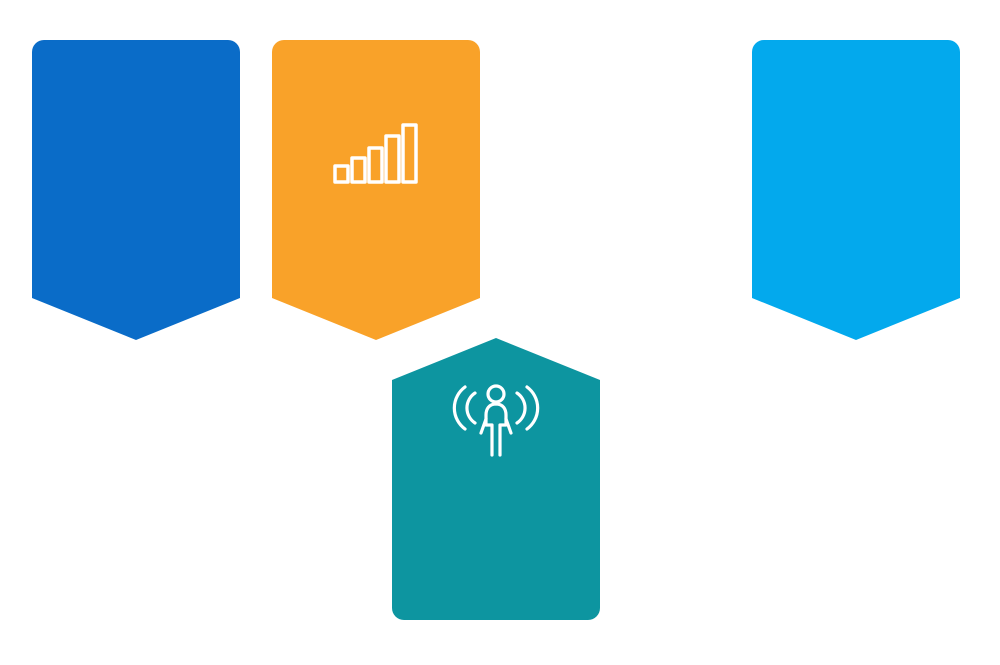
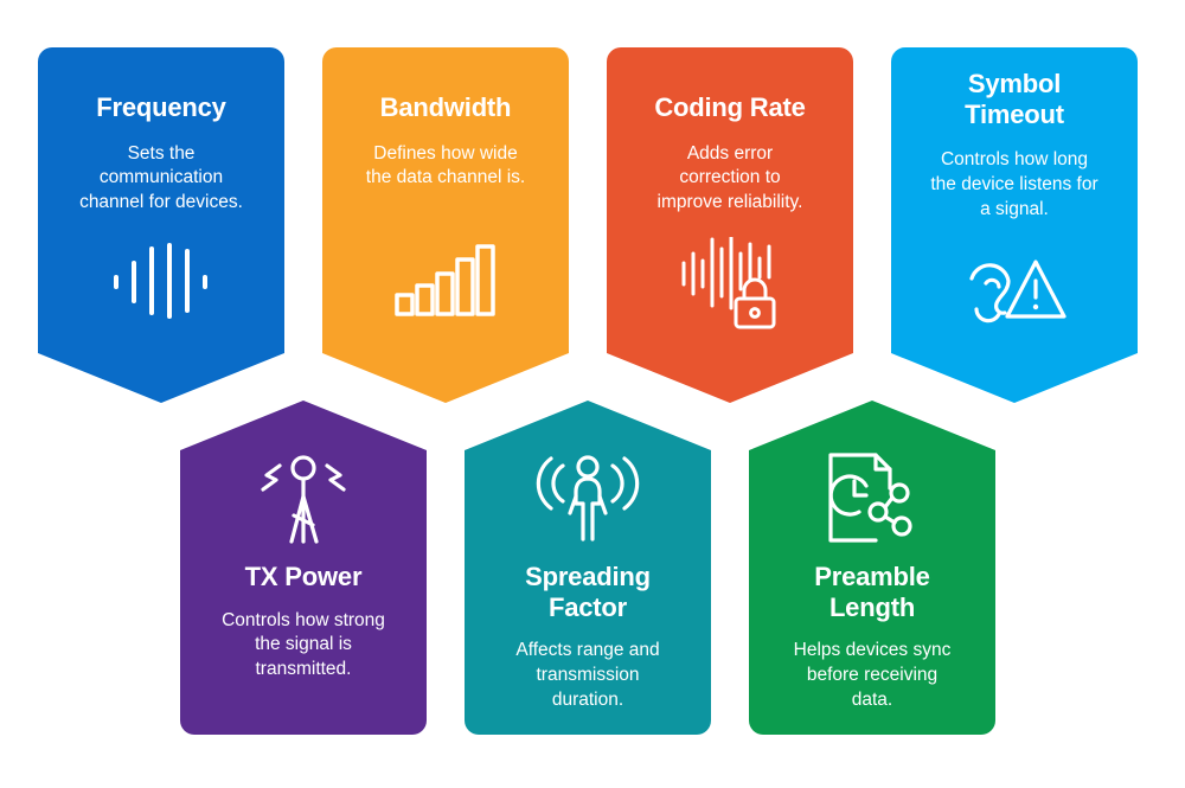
+ Frequency
+ Sets the
+ communication
+ channel for devices.
+ Bandwidth
+ Defines how wide
+ the data channel is.
+ Coding Rate
+ Adds error
+ correction to
+ improve reliability.
+ Symbol
+ Timeout
+ Controls how long
+ the device listens for
+ a signal.
+ TX Power
+ Controls how strong
+ the signal is
+ transmitted.
+ Spreading
+ Factor
+ Affects range and
+ transmission
+ duration.
+ Preamble
+ Length
+ Helps devices sync
+ before receiving
+ data.
